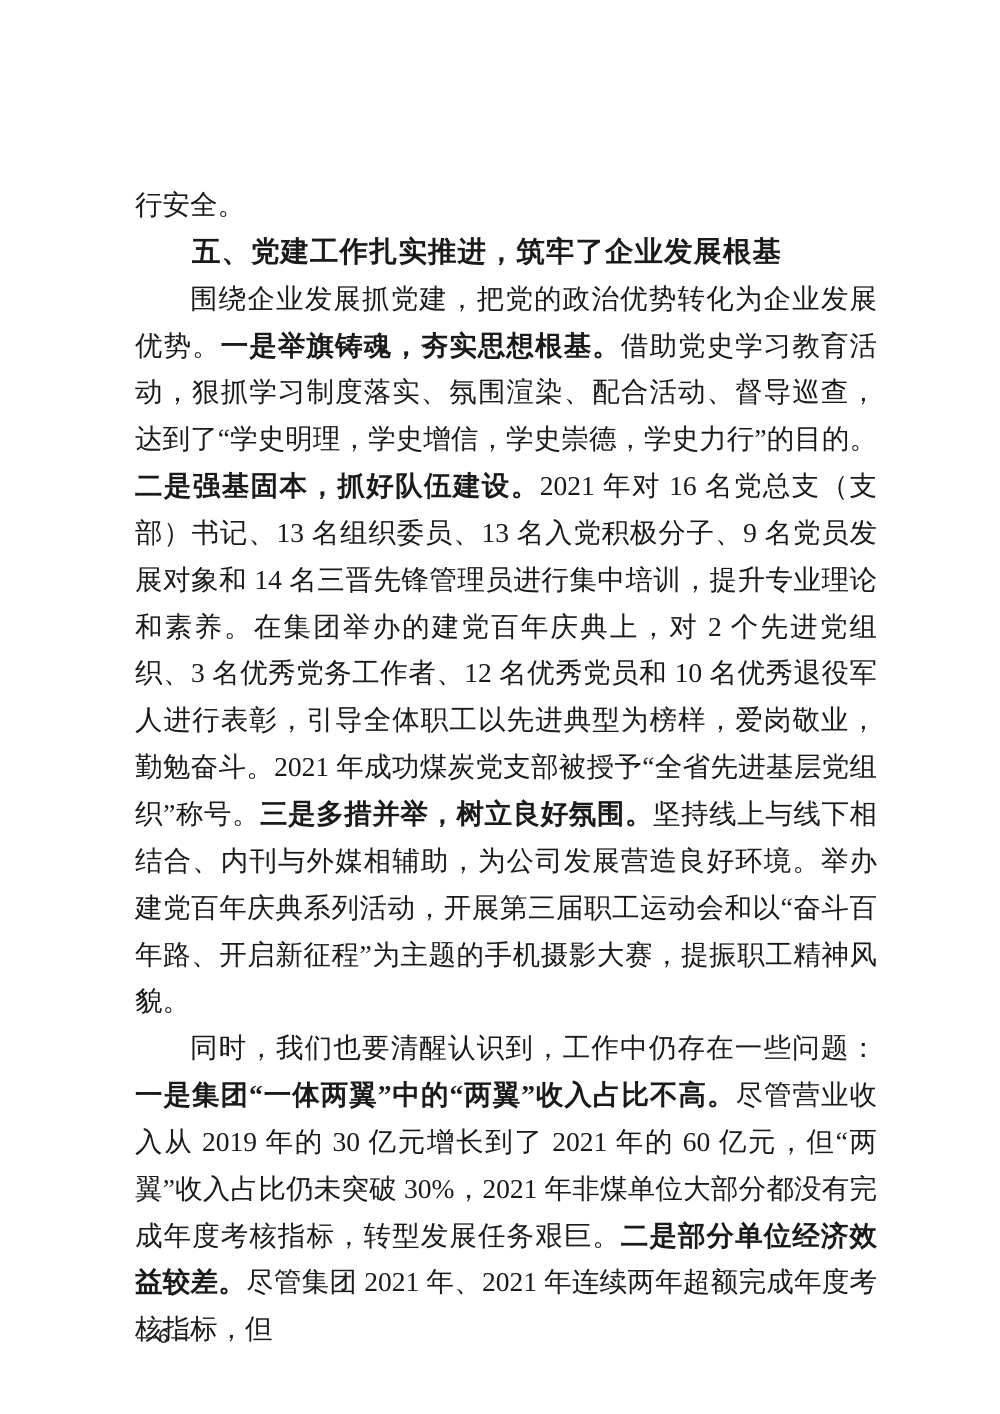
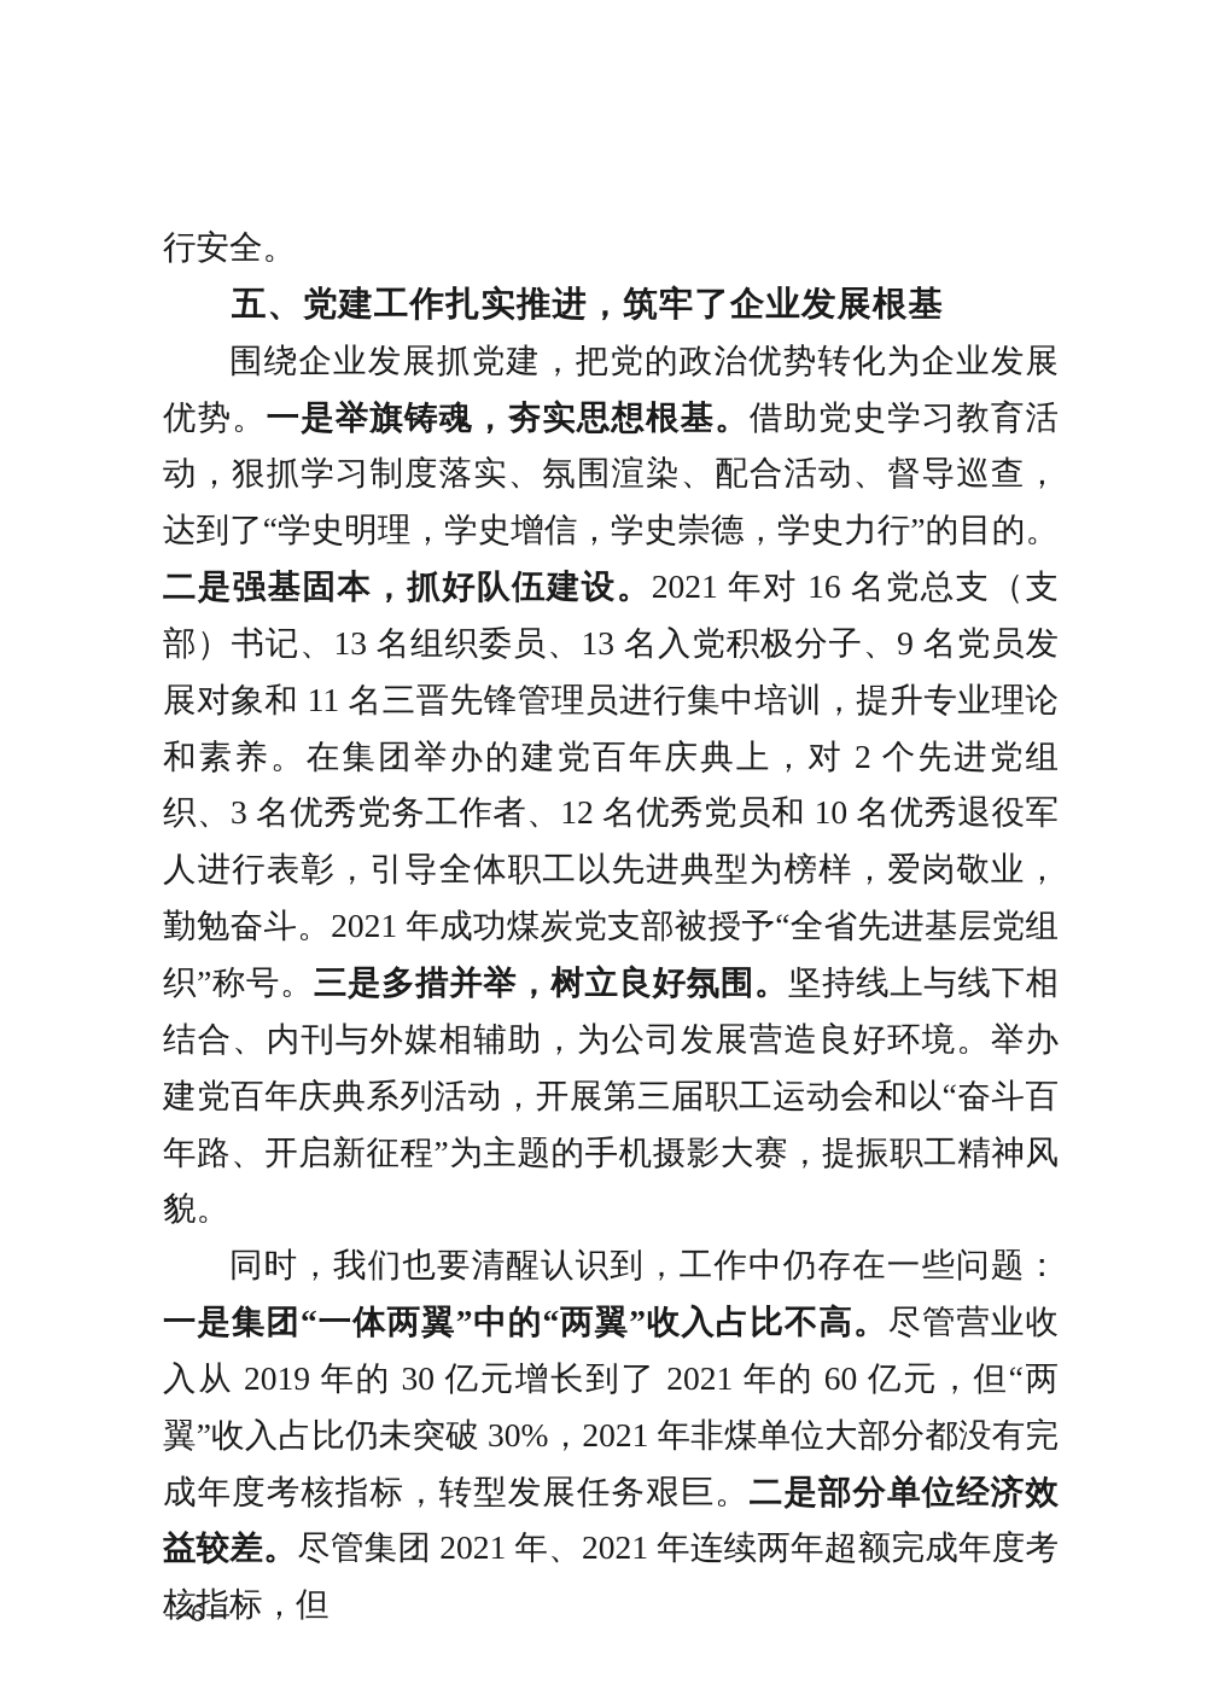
  行安全。
  五、党建工作扎实推进，筑牢了企业发展根基
- 围绕企业发展抓党建，把党的政治优势转化为企业发展优势。一是举旗铸魂，夯实思想根基。借助党史学习教育活动，狠抓学习制度落实、氛围渲染、配合活动、督导巡查，达到了“学史明理，学史增信，学史崇德，学史力行”的目的。二是强基固本，抓好队伍建设。2021 年对 16 名党总支（支部）书记、13 名组织委员、13 名入党积极分子、9 名党员发展对象和 14 名三晋先锋管理员进行集中培训，提升专业理论和素养。在集团举办的建党百年庆典上，对 2 个先进党组织、3 名优秀党务工作者、12 名优秀党员和 10 名优秀退役军人进行表彰，引导全体职工以先进典型为榜样，爱岗敬业，勤勉奋斗。2021 年成功煤炭党支部被授予“全省先进基层党组织”称号。三是多措并举，树立良好氛围。坚持线上与线下相结合、内刊与外媒相辅助，为公司发展营造良好环境。举办建党百年庆典系列活动，开展第三届职工运动会和以“奋斗百年路、开启新征程”为主题的手机摄影大赛，提振职工精神风貌。
+ 围绕企业发展抓党建，把党的政治优势转化为企业发展优势。一是举旗铸魂，夯实思想根基。借助党史学习教育活动，狠抓学习制度落实、氛围渲染、配合活动、督导巡查，达到了“学史明理，学史增信，学史崇德，学史力行”的目的。二是强基固本，抓好队伍建设。2021 年对 16 名党总支（支部）书记、13 名组织委员、13 名入党积极分子、9 名党员发展对象和 11 名三晋先锋管理员进行集中培训，提升专业理论和素养。在集团举办的建党百年庆典上，对 2 个先进党组织、3 名优秀党务工作者、12 名优秀党员和 10 名优秀退役军人进行表彰，引导全体职工以先进典型为榜样，爱岗敬业，勤勉奋斗。2021 年成功煤炭党支部被授予“全省先进基层党组织”称号。三是多措并举，树立良好氛围。坚持线上与线下相结合、内刊与外媒相辅助，为公司发展营造良好环境。举办建党百年庆典系列活动，开展第三届职工运动会和以“奋斗百年路、开启新征程”为主题的手机摄影大赛，提振职工精神风貌。
  同时，我们也要清醒认识到，工作中仍存在一些问题：一是集团“一体两翼”中的“两翼”收入占比不高。尽管营业收入从 2019 年的 30 亿元增长到了 2021 年的 60 亿元，但“两翼”收入占比仍未突破 30%，2021 年非煤单位大部分都没有完成年度考核指标，转型发展任务艰巨。二是部分单位经济效益较差。尽管集团 2021 年、2021 年连续两年超额完成年度考核指标，但
  —6—
